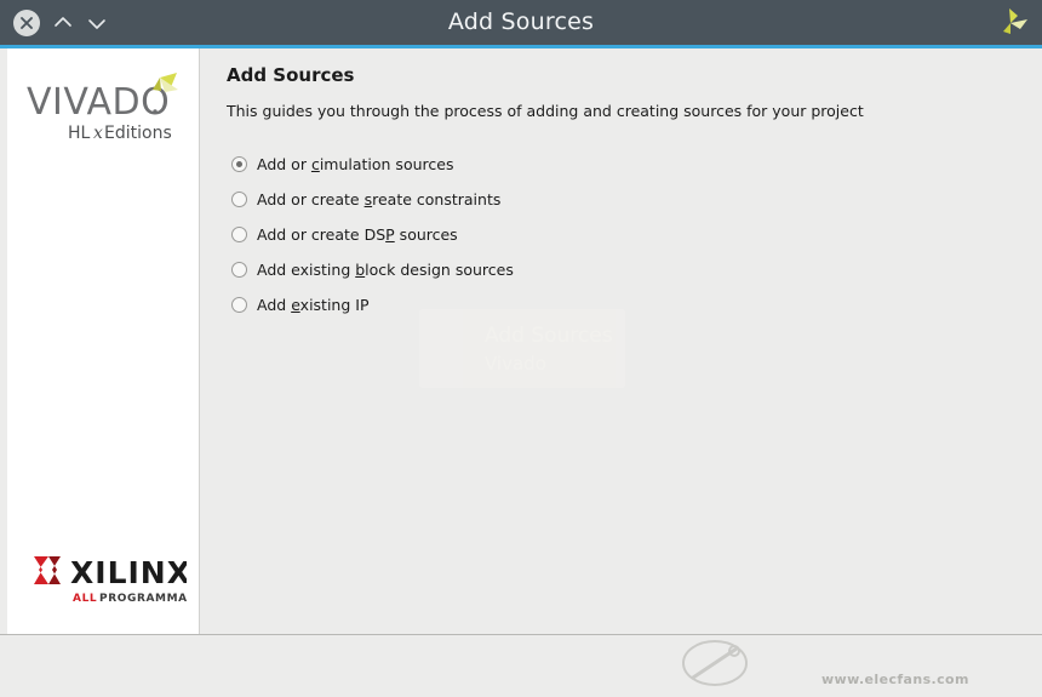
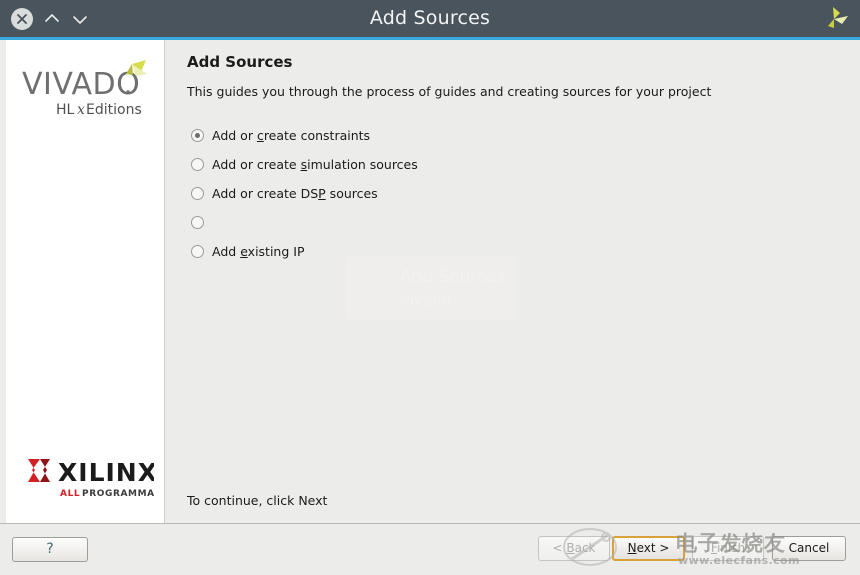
  Add Sources
  VIVADO
  HL
  x
  Editions
  XILINX
  ALL
  Add Sources
- This guides you through the process of adding and creating sources for your project
+ This guides you through the process of guides and creating sources for your project
- Add or cimulation sources
+ Add or create constraints
- Add or create sreate constraints
+ Add or create simulation sources
  Add or create DSP sources
- Add existing block design sources
  Add existing IP
+ To continue, click Next
+ ?
+ < Back
+ Next >
+ Finish
+ Cancel
+ 电子发烧友
  www.elecfans.com
